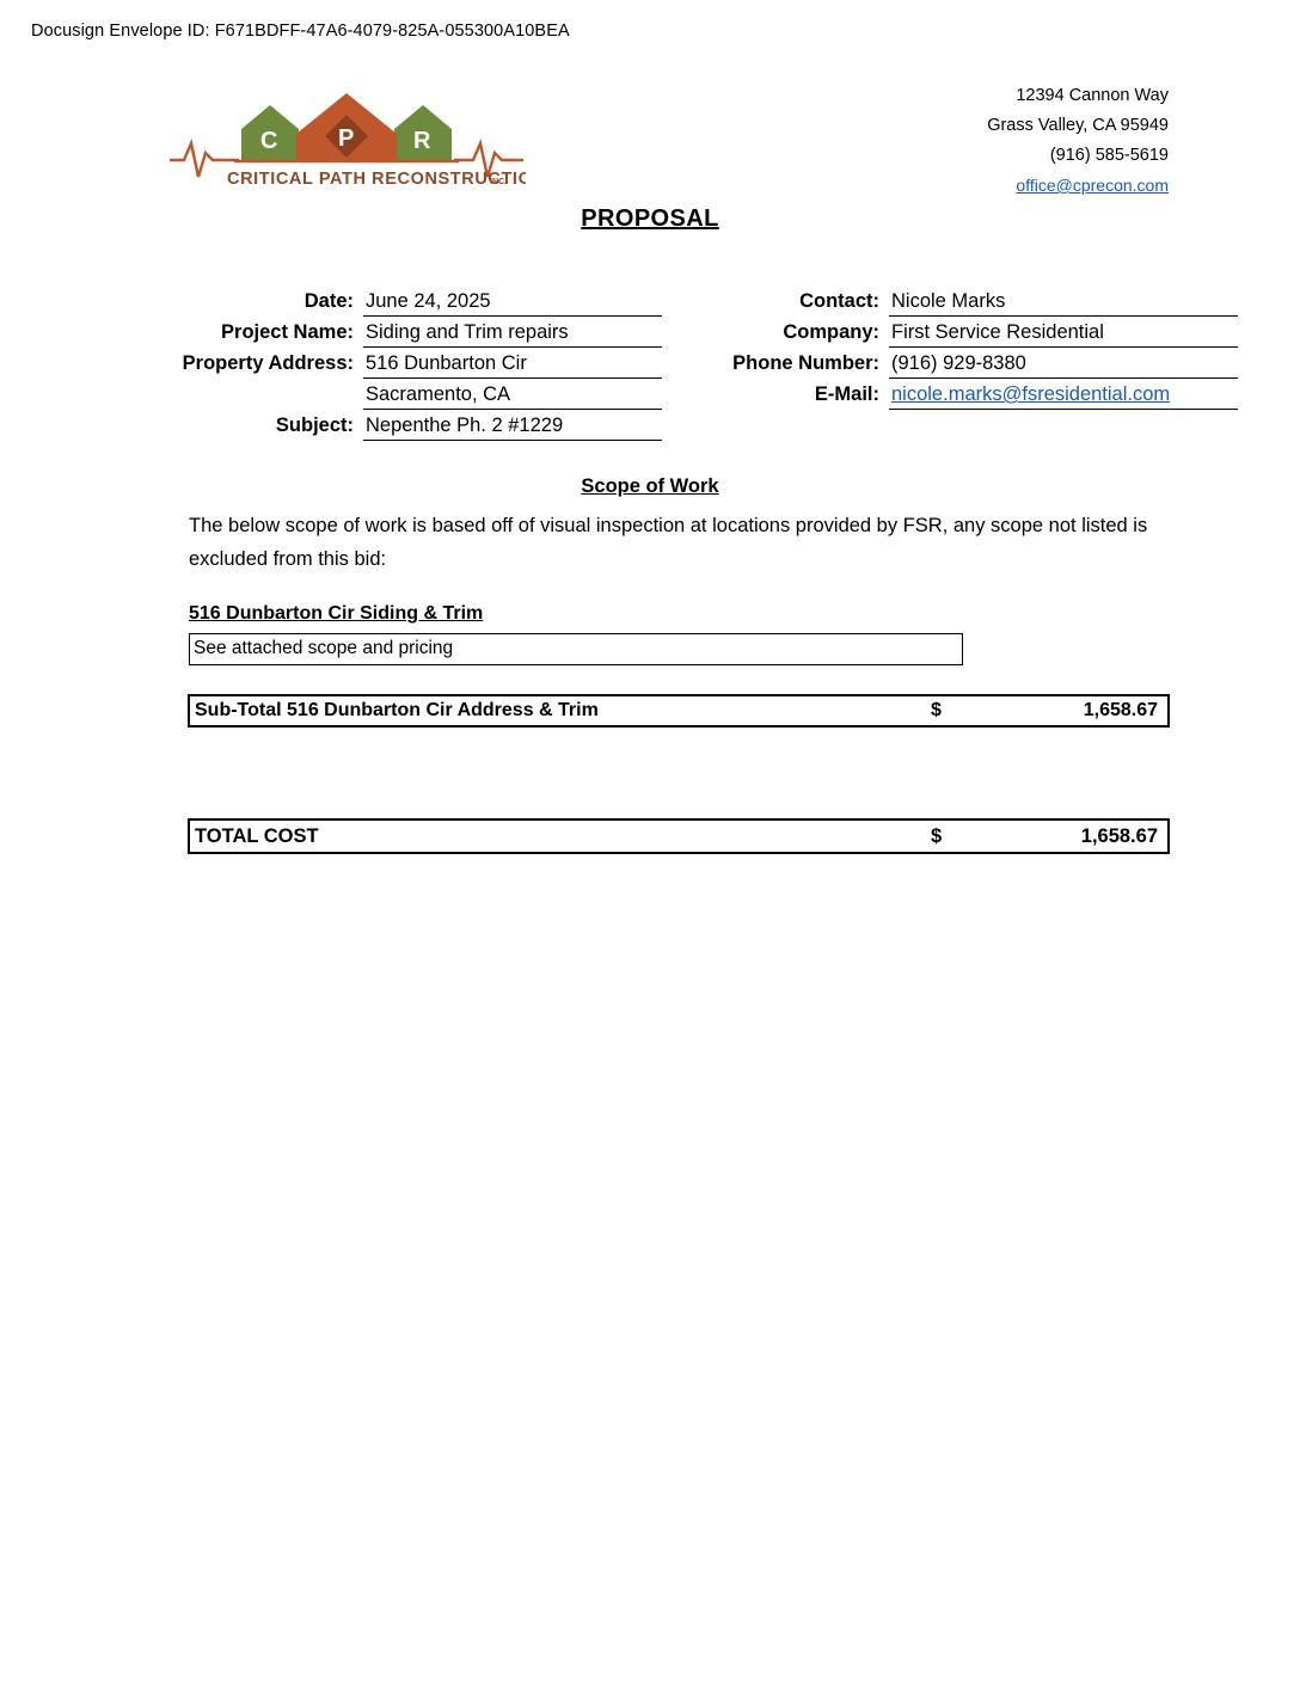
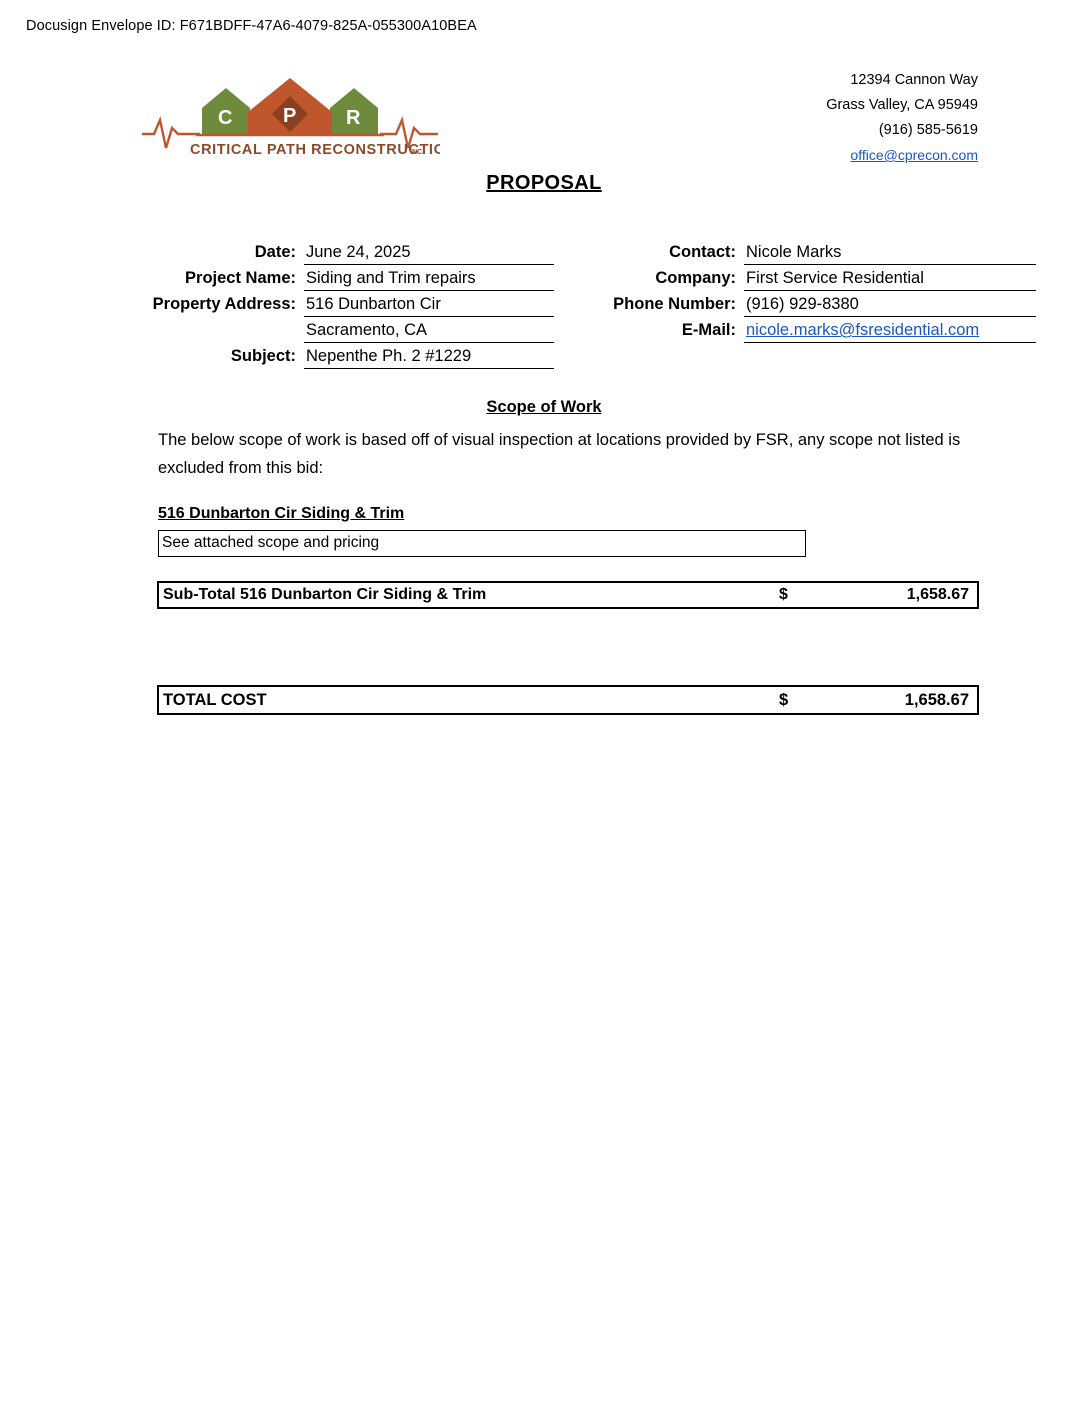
  Docusign Envelope ID: F671BDFF-47A6-4079-825A-055300A10BEA
  12394 Cannon Way
  Grass Valley, CA 95949
  (916) 585-5619
  office@cprecon.com
  C
  P
  R
  CRITICAL PATH RECONSTRUCTIO
  PROPOSAL
  Date:
  June 24, 2025
  Project Name:
  Siding and Trim repairs
  Property Address:
  516 Dunbarton Cir
  Sacramento, CA
  Subject:
  Nepenthe Ph. 2 #1229
  Contact:
  Nicole Marks
  Company:
  First Service Residential
  Phone Number:
  (916) 929-8380
  E-Mail:
  nicole.marks@fsresidential.com
  Scope of Work
  The below scope of work is based off of visual inspection at locations provided by FSR, any scope not listed is excluded from this bid:
  516 Dunbarton Cir Siding & Trim
  See attached scope and pricing
- Sub-Total 516 Dunbarton Cir Address & Trim
+ Sub-Total 516 Dunbarton Cir Siding & Trim
  $
  1,658.67
  TOTAL COST
  $
  1,658.67
